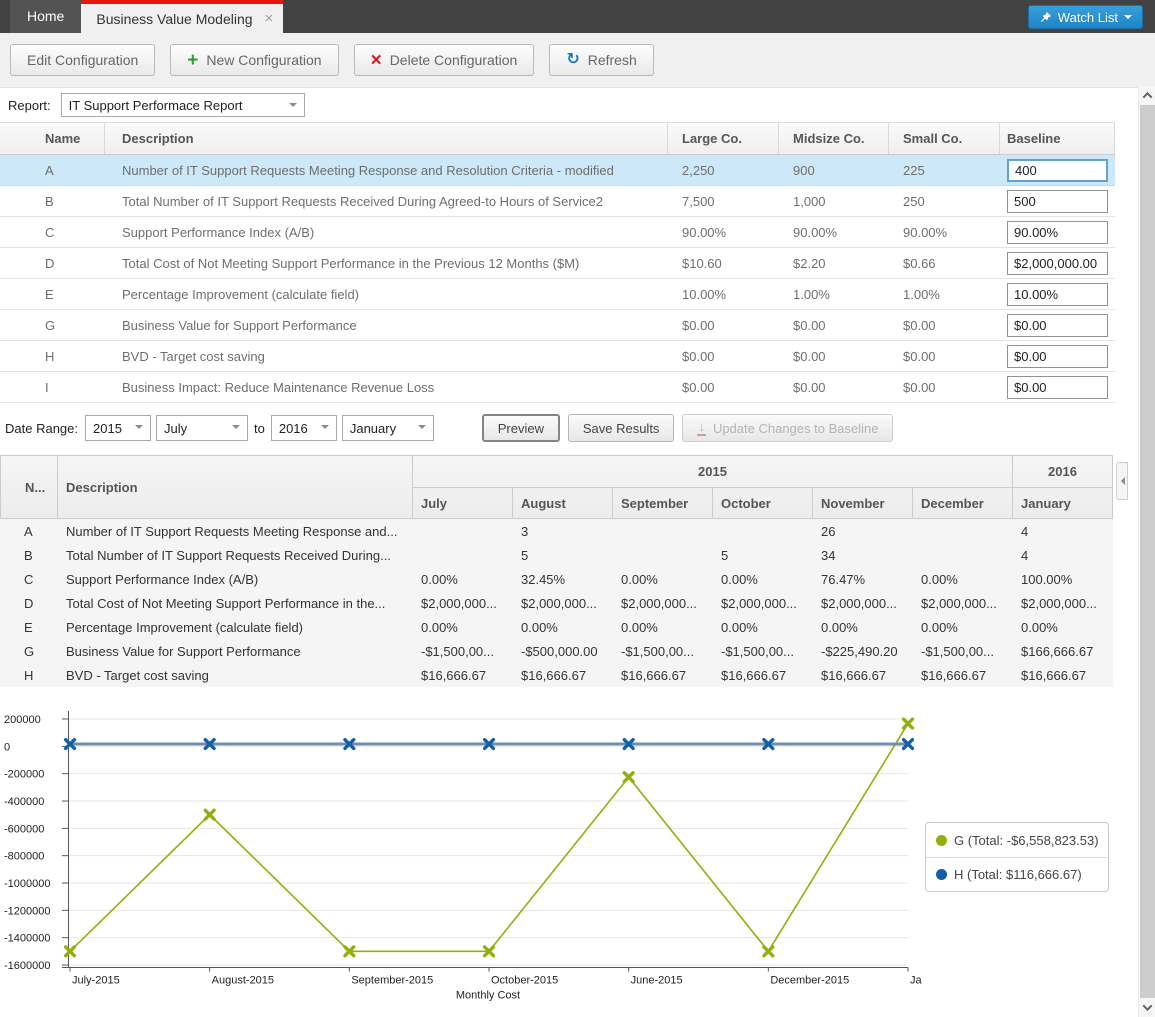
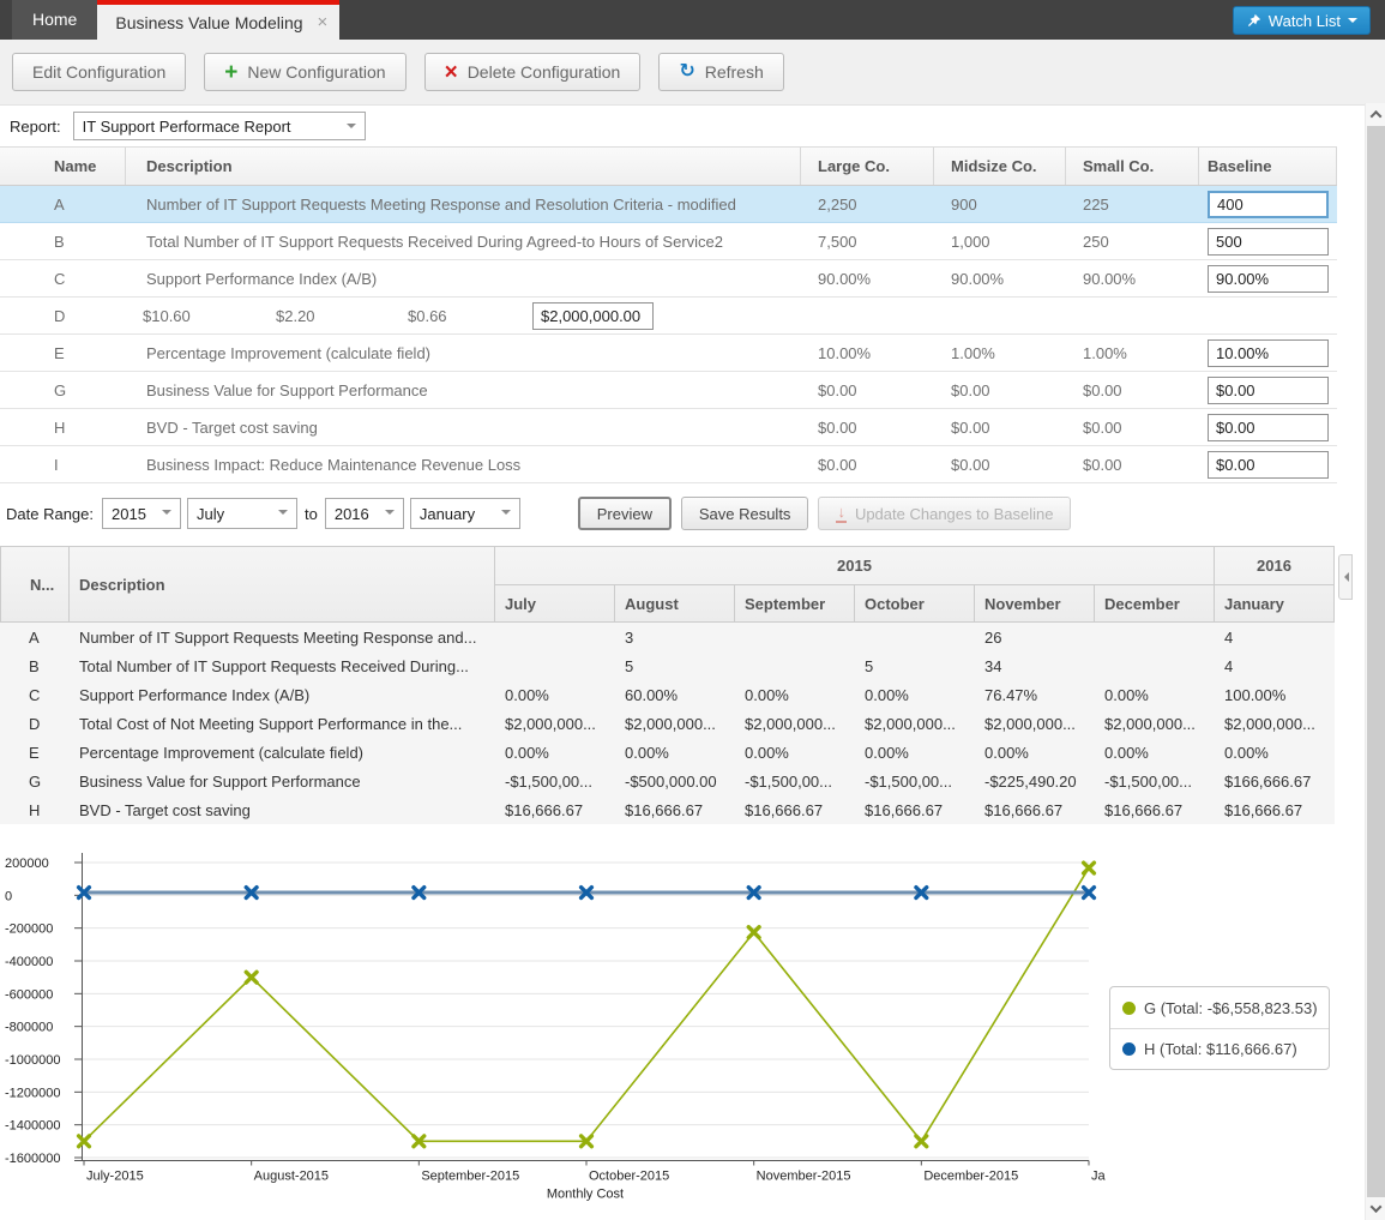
  Home
  Business Value Modeling
  ×
  Watch List
  Edit Configuration
  +
  New Configuration
  ×
  Delete Configuration
  ↻
  Refresh
  Report:
  IT Support Performace Report
  Name
  Description
  Large Co.
  Midsize Co.
  Small Co.
  Baseline
  A
  Number of IT Support Requests Meeting Response and Resolution Criteria - modified
  2,250
  900
  225
  400
  B
  Total Number of IT Support Requests Received During Agreed-to Hours of Service2
  7,500
  1,000
  250
  500
  C
  Support Performance Index (A/B)
  90.00%
  90.00%
  90.00%
  90.00%
  D
- Total Cost of Not Meeting Support Performance in the Previous 12 Months ($M)
  $10.60
  $2.20
  $0.66
  $2,000,000.00
  E
  Percentage Improvement (calculate field)
  10.00%
  1.00%
  1.00%
  10.00%
  G
  Business Value for Support Performance
  $0.00
  $0.00
  $0.00
  $0.00
  H
  BVD - Target cost saving
  $0.00
  $0.00
  $0.00
  $0.00
  I
  Business Impact: Reduce Maintenance Revenue Loss
  $0.00
  $0.00
  $0.00
  $0.00
  Date Range:
  2015
  July
  to
  2016
  January
  Preview
  Save Results
  ↓
  Update Changes to Baseline
  N...
  Description
  2015
  2016
  July
  August
  September
  October
  November
  December
  January
  A
  Number of IT Support Requests Meeting Response and...
  3
  26
  4
  B
  Total Number of IT Support Requests Received During...
  5
  5
  34
  4
  C
  Support Performance Index (A/B)
  0.00%
- 32.45%
+ 60.00%
  0.00%
  0.00%
  76.47%
  0.00%
  100.00%
  D
  Total Cost of Not Meeting Support Performance in the...
  $2,000,000...
  $2,000,000...
  $2,000,000...
  $2,000,000...
  $2,000,000...
  $2,000,000...
  $2,000,000...
  E
  Percentage Improvement (calculate field)
  0.00%
  0.00%
  0.00%
  0.00%
  0.00%
  0.00%
  0.00%
  G
  Business Value for Support Performance
  -$1,500,00...
  -$500,000.00
  -$1,500,00...
  -$1,500,00...
  -$225,490.20
  -$1,500,00...
  $166,666.67
  H
  BVD - Target cost saving
  $16,666.67
  $16,666.67
  $16,666.67
  $16,666.67
  $16,666.67
  $16,666.67
  $16,666.67
  200000
  0
  -200000
  -400000
  -600000
  -800000
  -1000000
  -1200000
  -1400000
  -1600000
  July-2015
  August-2015
  September-2015
  October-2015
- June-2015
+ November-2015
  December-2015
  Ja
  Monthly Cost
  G (Total: -$6,558,823.53)
  H (Total: $116,666.67)
